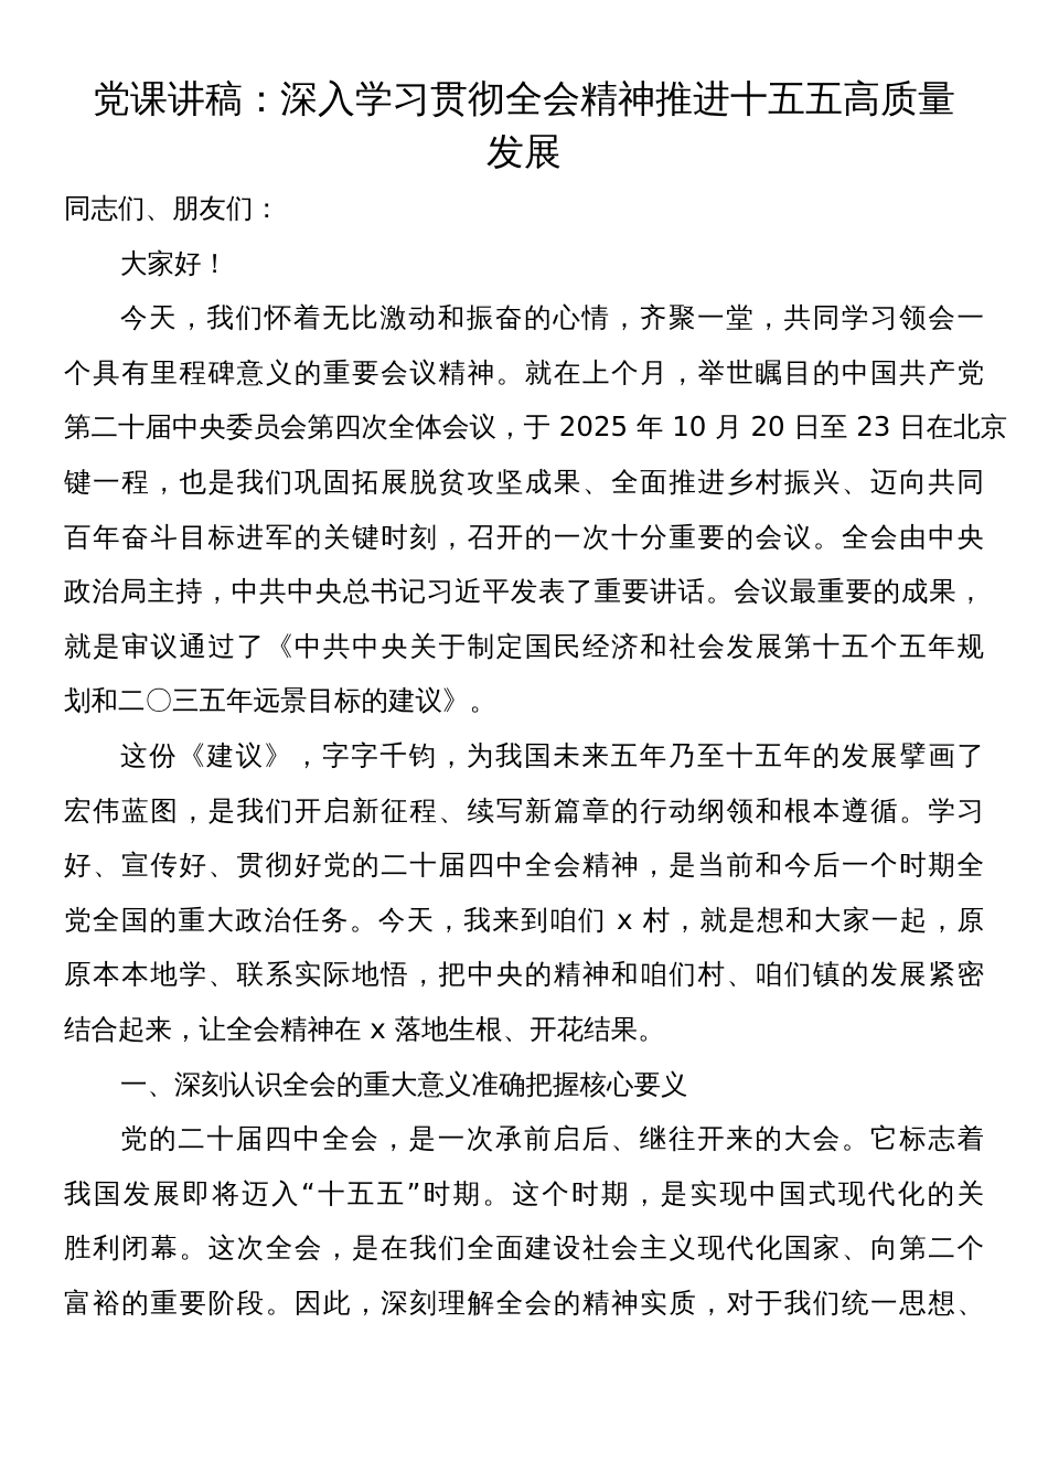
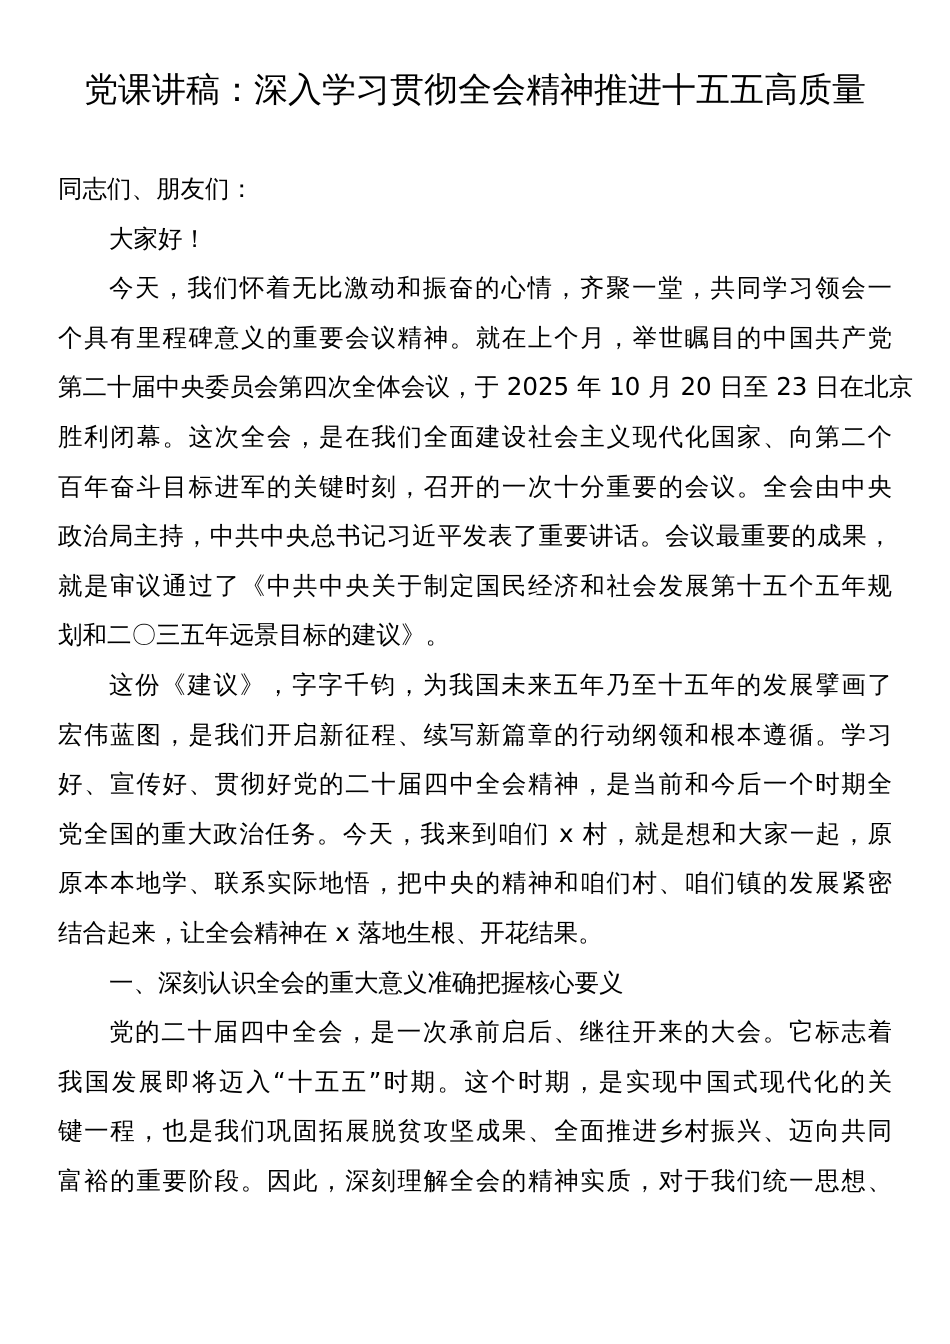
  党课讲稿：深入学习贯彻全会精神推进十五五高质量
- 发展
  同志们、朋友们：
  大家好！
  今天，我们怀着无比激动和振奋的心情，齐聚一堂，共同学习领会一
  个具有里程碑意义的重要会议精神。就在上个月，举世瞩目的中国共产党
  第二十届中央委员会第四次全体会议，于 2025 年 10 月 20 日至 23 日在北京
- 键一程，也是我们巩固拓展脱贫攻坚成果、全面推进乡村振兴、迈向共同
+ 胜利闭幕。这次全会，是在我们全面建设社会主义现代化国家、向第二个
  百年奋斗目标进军的关键时刻，召开的一次十分重要的会议。全会由中央
  政治局主持，中共中央总书记习近平发表了重要讲话。会议最重要的成果，
  就是审议通过了《中共中央关于制定国民经济和社会发展第十五个五年规
  划和二〇三五年远景目标的建议》。
  这份《建议》，字字千钧，为我国未来五年乃至十五年的发展擘画了
  宏伟蓝图，是我们开启新征程、续写新篇章的行动纲领和根本遵循。学习
  好、宣传好、贯彻好党的二十届四中全会精神，是当前和今后一个时期全
  党全国的重大政治任务。今天，我来到咱们 x 村，就是想和大家一起，原
  原本本地学、联系实际地悟，把中央的精神和咱们村、咱们镇的发展紧密
  结合起来，让全会精神在 x 落地生根、开花结果。
  一、深刻认识全会的重大意义准确把握核心要义
  党的二十届四中全会，是一次承前启后、继往开来的大会。它标志着
  我国发展即将迈入“十五五”时期。这个时期，是实现中国式现代化的关
- 胜利闭幕。这次全会，是在我们全面建设社会主义现代化国家、向第二个
+ 键一程，也是我们巩固拓展脱贫攻坚成果、全面推进乡村振兴、迈向共同
  富裕的重要阶段。因此，深刻理解全会的精神实质，对于我们统一思想、
